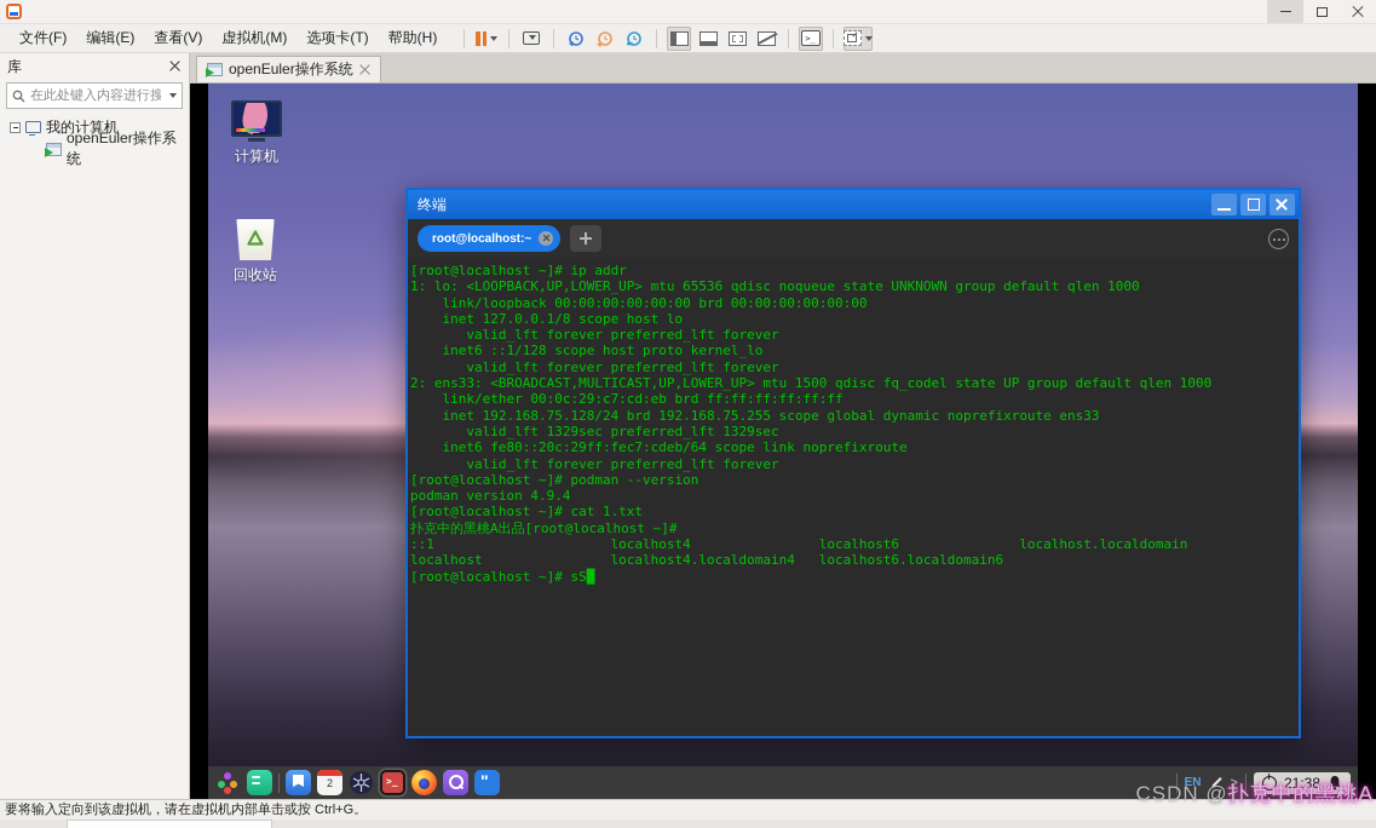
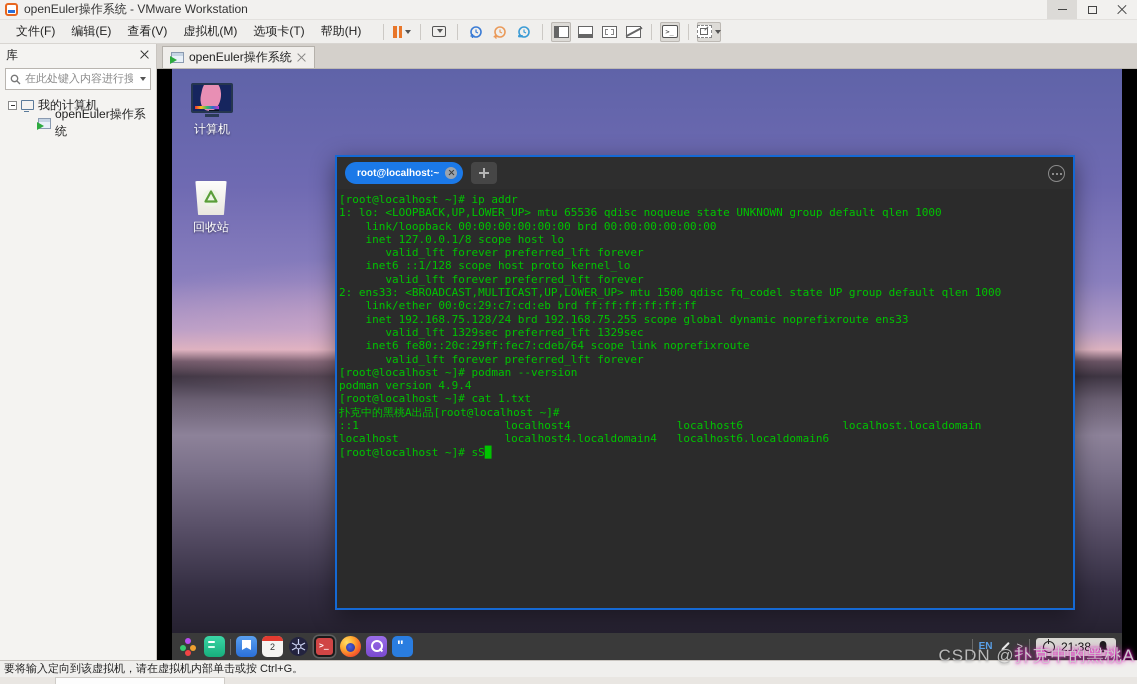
+ openEuler操作系统 - VMware Workstation
  文件(F)
  编辑(E)
  查看(V)
  虚拟机(M)
  选项卡(T)
  帮助(H)
  库
  在此处键入内容进行搜
  我的计算机
  openEuler操作系统
  openEuler操作系统
  计算机
  回收站
- 终端
  root@localhost:~
  [root@localhost ~]# ip addr
  1: lo: <LOOPBACK,UP,LOWER_UP> mtu 65536 qdisc noqueue state UNKNOWN group default qlen 1000
  link/loopback 00:00:00:00:00:00 brd 00:00:00:00:00:00
  inet 127.0.0.1/8 scope host lo
  valid_lft forever preferred_lft forever
  inet6 ::1/128 scope host proto kernel_lo
  valid_lft forever preferred_lft forever
  2: ens33: <BROADCAST,MULTICAST,UP,LOWER_UP> mtu 1500 qdisc fq_codel state UP group default qlen 1000
  link/ether 00:0c:29:c7:cd:eb brd ff:ff:ff:ff:ff:ff
  inet 192.168.75.128/24 brd 192.168.75.255 scope global dynamic noprefixroute ens33
  valid_lft 1329sec preferred_lft 1329sec
  inet6 fe80::20c:29ff:fec7:cdeb/64 scope link noprefixroute
  valid_lft forever preferred_lft forever
  [root@localhost ~]# podman --version
  podman version 4.9.4
  [root@localhost ~]# cat 1.txt
  扑克中的黑桃A出品[root@localhost ~]#
  ::1 localhost4 localhost6 localhost.localdomain
  localhost localhost4.localdomain4 localhost6.localdomain6
  [root@localhost ~]# sS█
  2
  EN
  >
  21:38
  要将输入定向到该虚拟机，请在虚拟机内部单击或按 Ctrl+G。
  CSDN @扑克中的黑桃A
